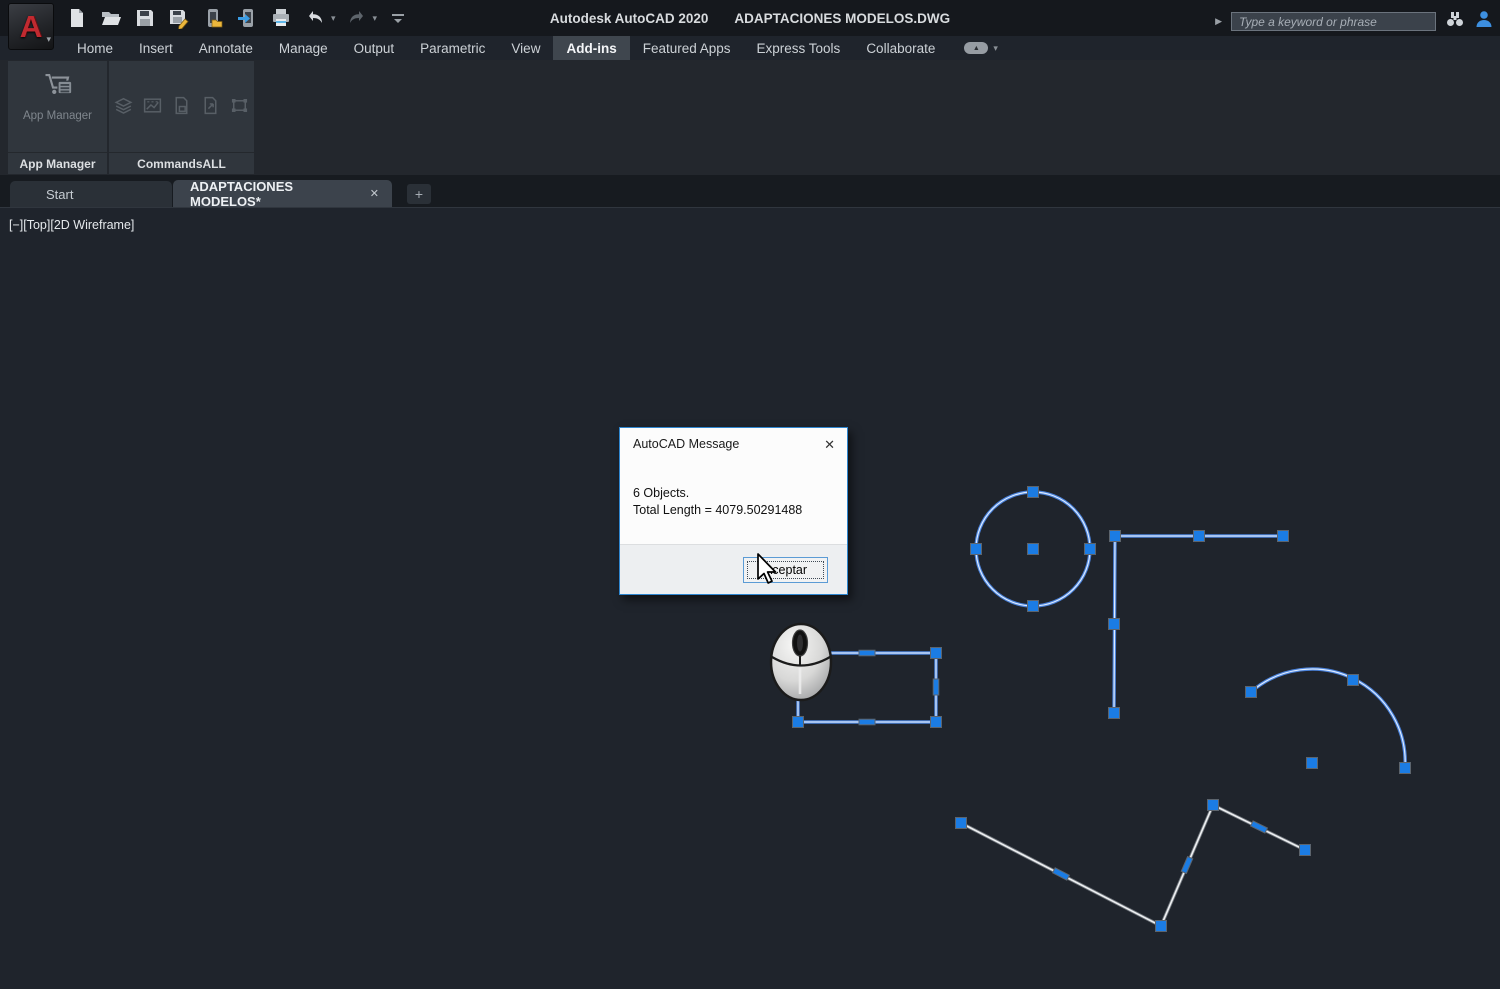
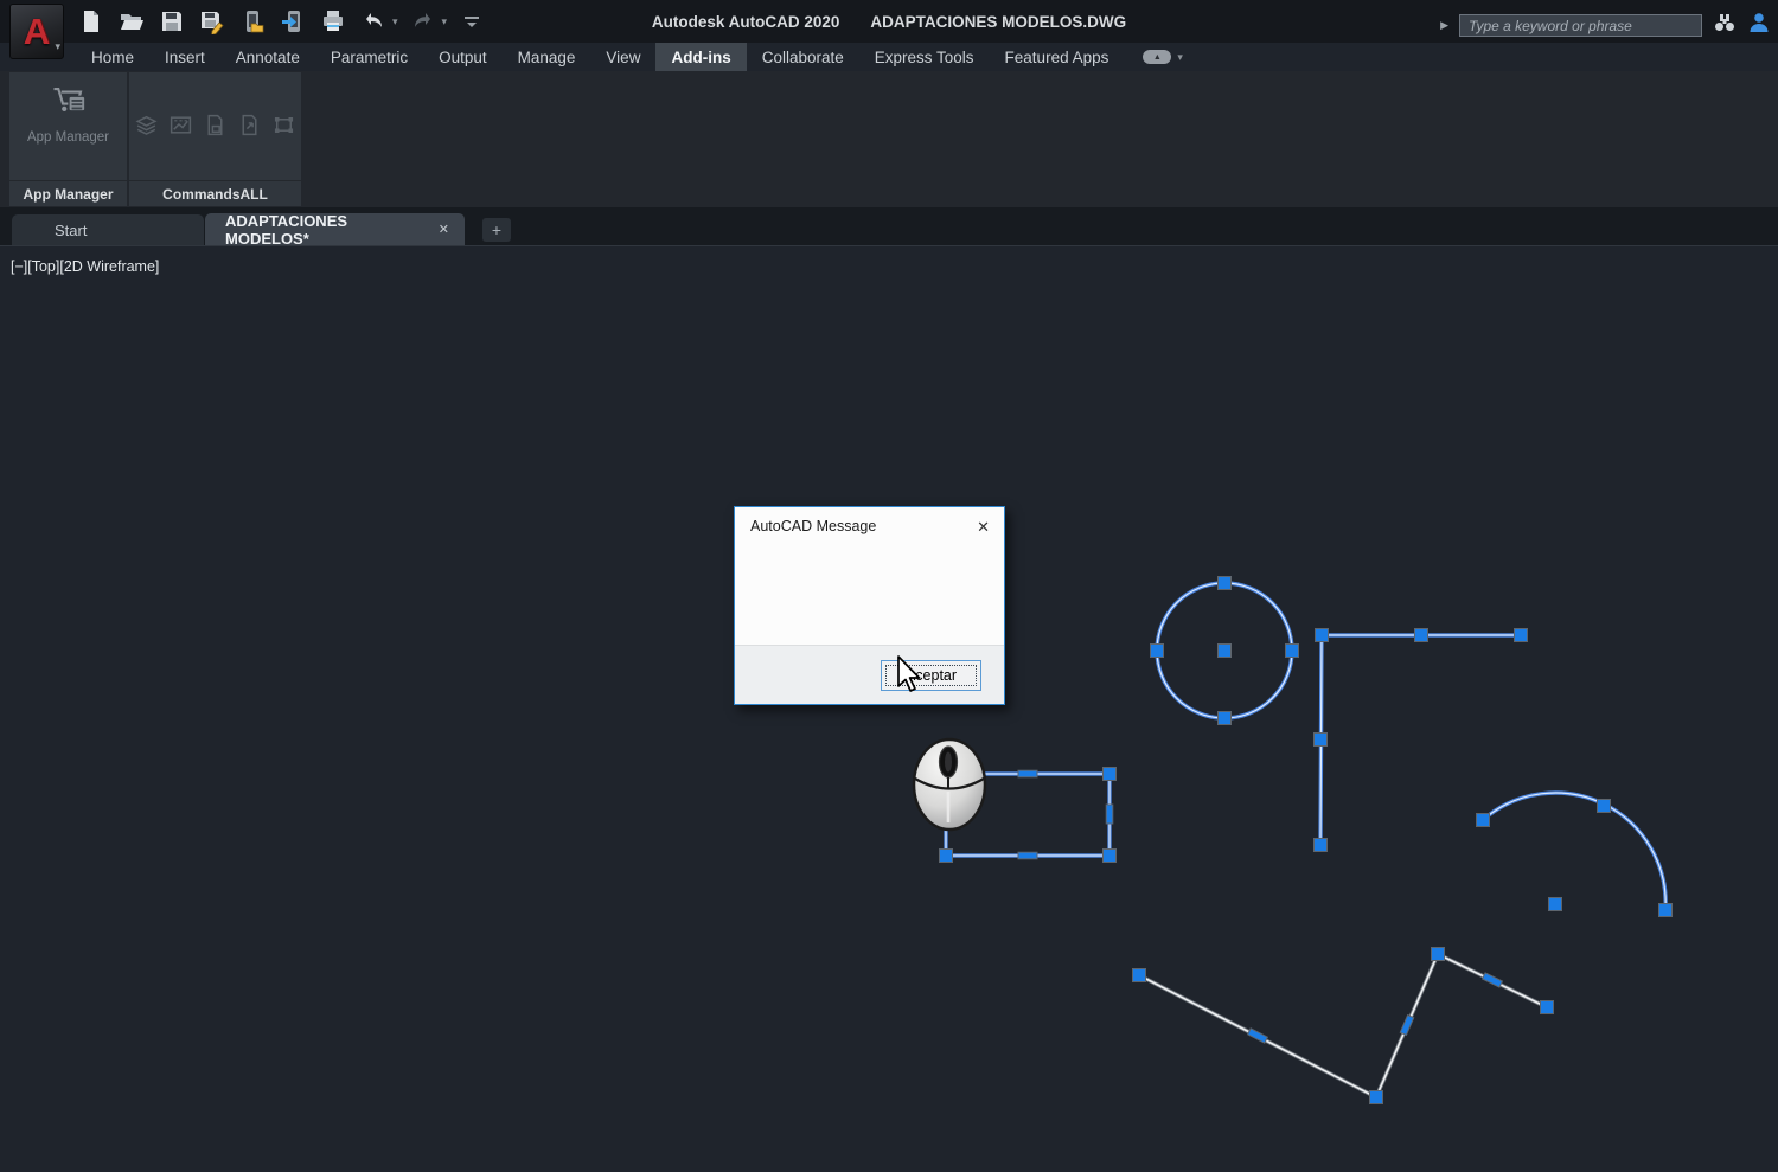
  Autodesk AutoCAD 2020
  ADAPTACIONES MODELOS.DWG
  ▾
  ▾
  ▶
  Type a keyword or phrase
  A
  ▾
  Home
  Insert
  Annotate
- Manage
+ Parametric
  Output
- Parametric
+ Manage
  View
  Add-ins
- Featured Apps
+ Collaborate
  Express Tools
- Collaborate
+ Featured Apps
  ▾
  App Manager
  App Manager
  CommandsALL
  Start
  ADAPTACIONES MODELOS*
  ✕
  +
  [−]
  [Top]
  [2D Wireframe]
  AutoCAD Message
  ✕
- 6 Objects.
- Total Length = 4079.50291488
  ceptar
